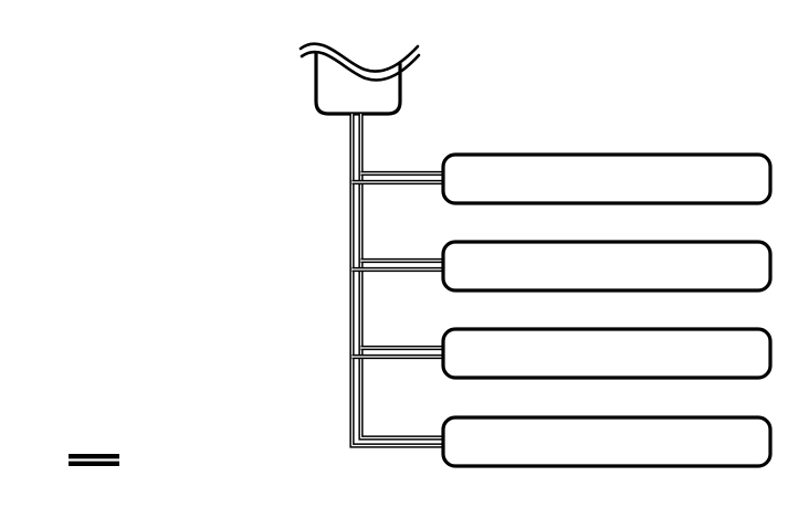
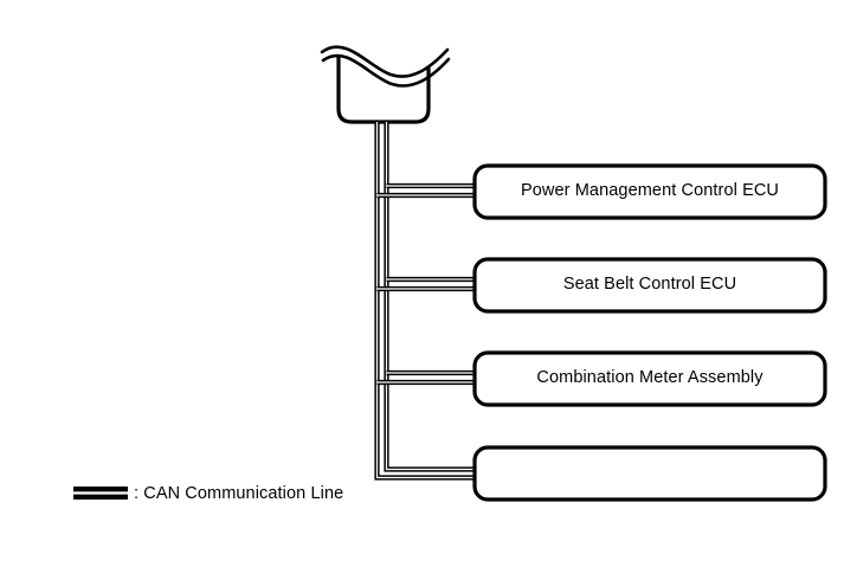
+ Power Management Control ECU
+ Seat Belt Control ECU
+ Combination Meter Assembly
+ : CAN Communication Line
